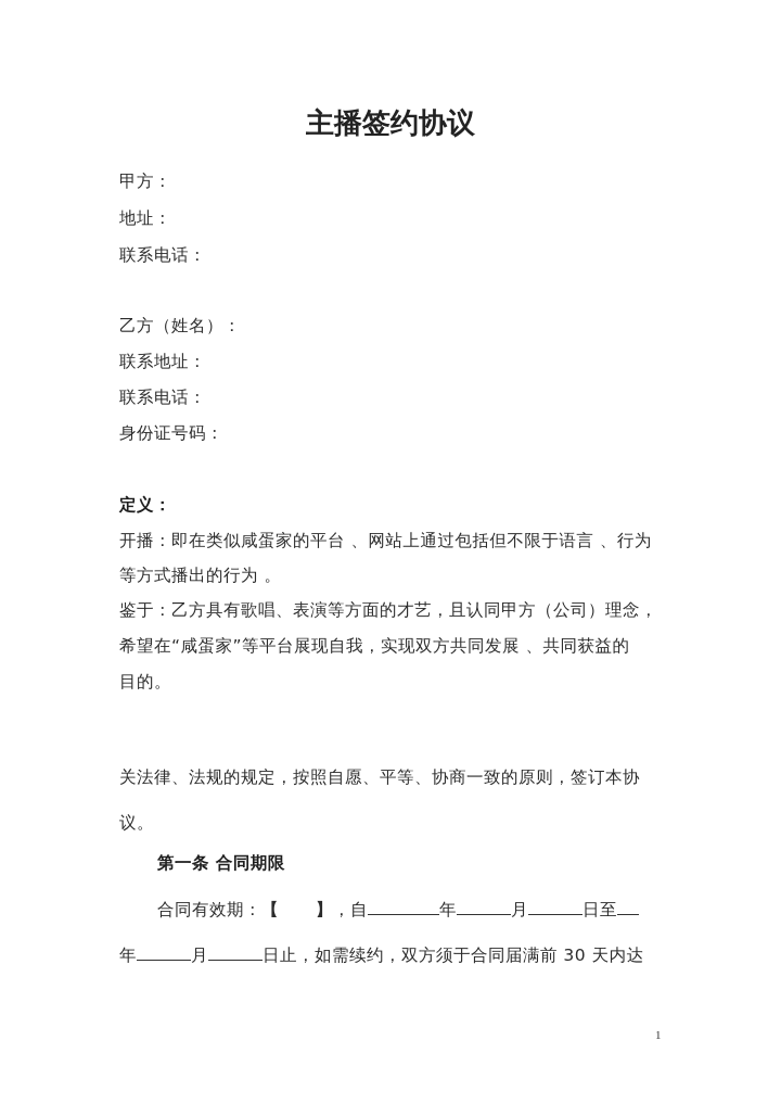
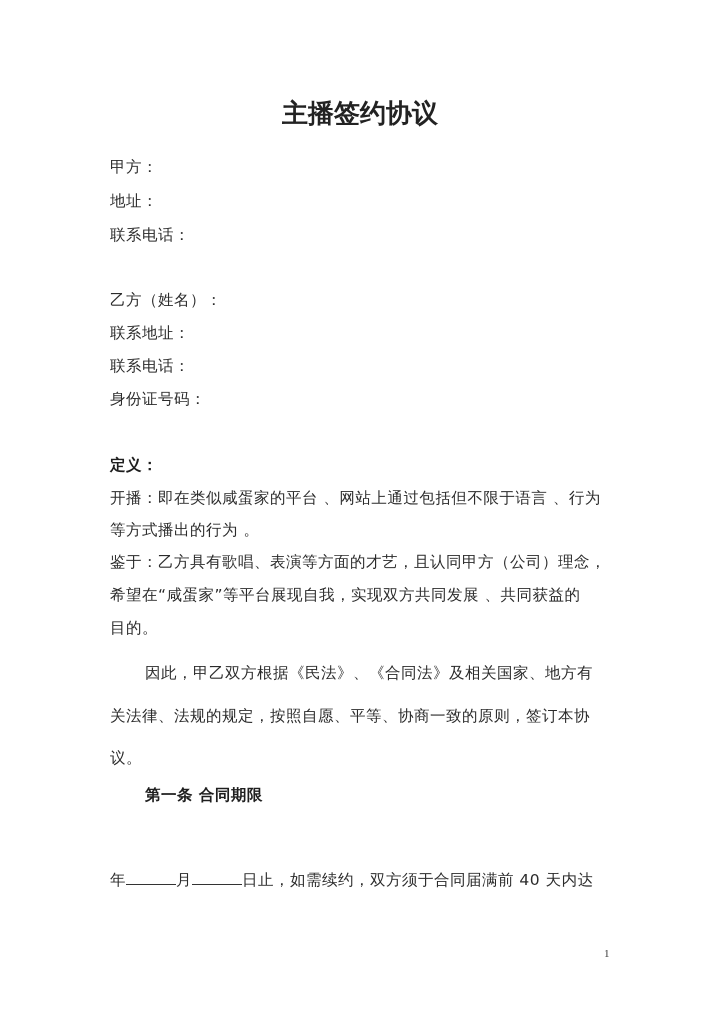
  主播签约协议
  甲方：
  地址：
  联系电话：
  乙方（姓名）：
  联系地址：
  联系电话：
  身份证号码：
  定义：
  开播：即在类似咸蛋家的平台 、网站上通过包括但不限于语言 、行为
  等方式播出的行为 。
  鉴于：乙方具有歌唱、表演等方面的才艺，且认同甲方（公司）理念，
  希望在“咸蛋家”等平台展现自我，实现双方共同发展 、共同获益的
  目的。
+ 因此，甲乙双方根据《民法》、《合同法》及相关国家、地方有
  关法律、法规的规定，按照自愿、平等、协商一致的原则，签订本协
  议。
  第一条 合同期限
- 合同有效期：【 】，自 年 月 日至
- 年 月 日止，如需续约，双方须于合同届满前 30 天内达
+ 年 月 日止，如需续约，双方须于合同届满前 40 天内达
  1
